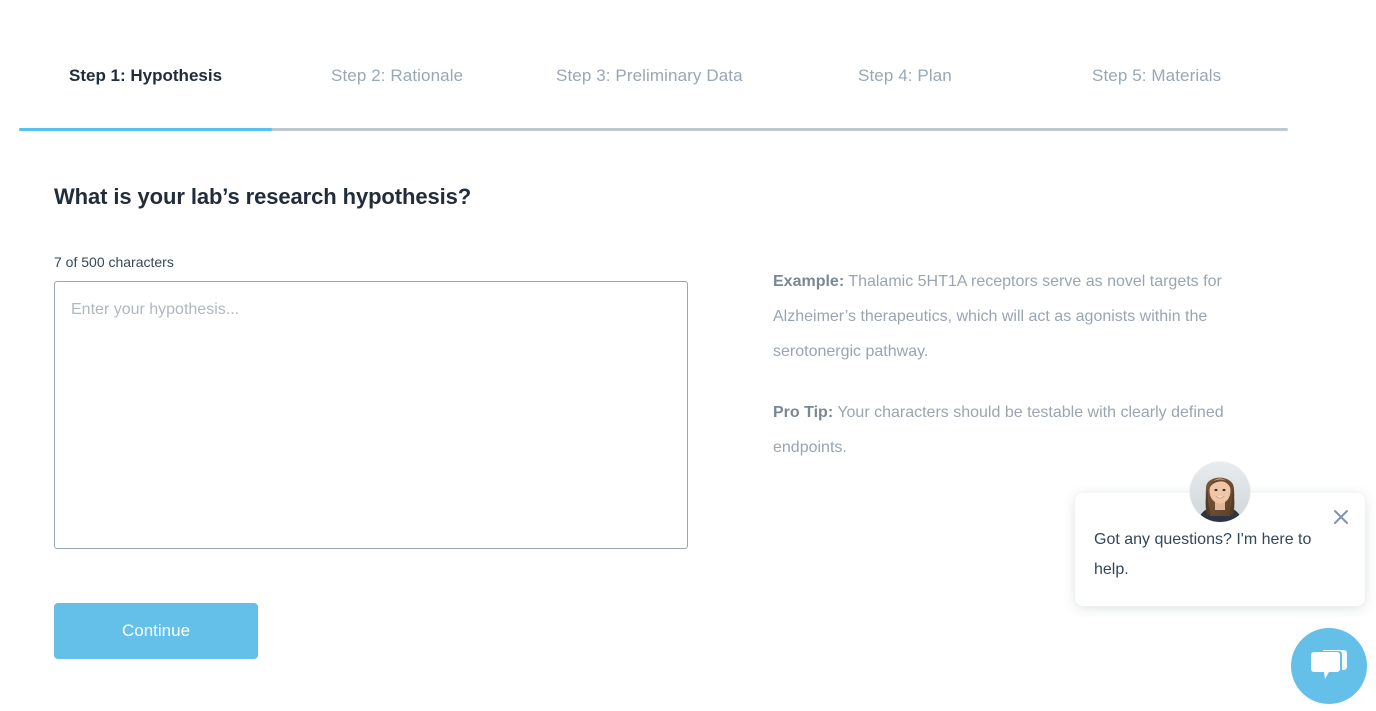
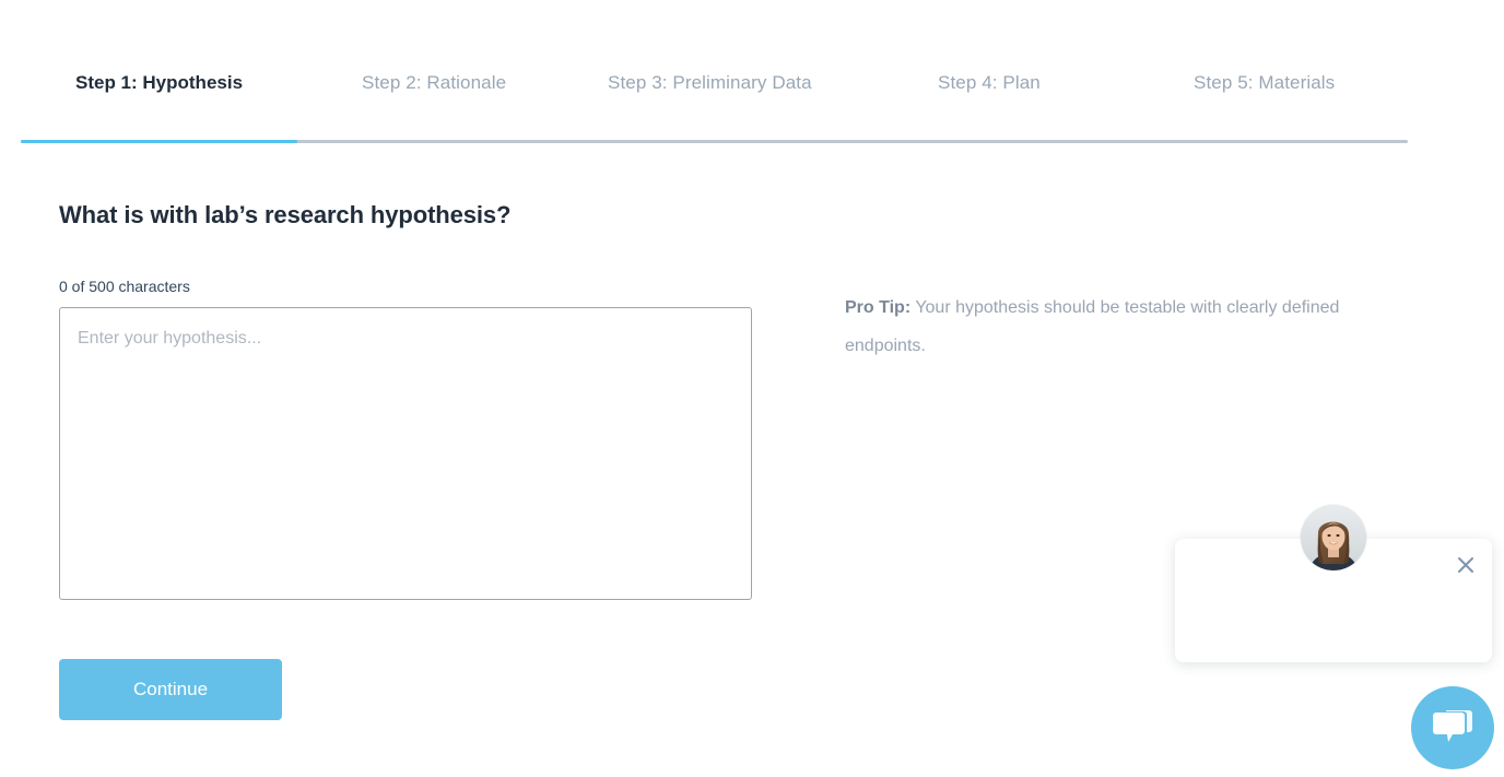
  Step 1: Hypothesis
  Step 2: Rationale
  Step 3: Preliminary Data
  Step 4: Plan
  Step 5: Materials
- What is your lab’s research hypothesis?
+ What is with lab’s research hypothesis?
- 7 of 500 characters
+ 0 of 500 characters
  Enter your hypothesis...
  Continue
- Example: Thalamic 5HT1A receptors serve as novel targets for Alzheimer’s therapeutics, which will act as agonists within the serotonergic pathway.
- Pro Tip: Your characters should be testable with clearly defined endpoints.
+ Pro Tip: Your hypothesis should be testable with clearly defined endpoints.
- Got any questions? I'm here to help.
